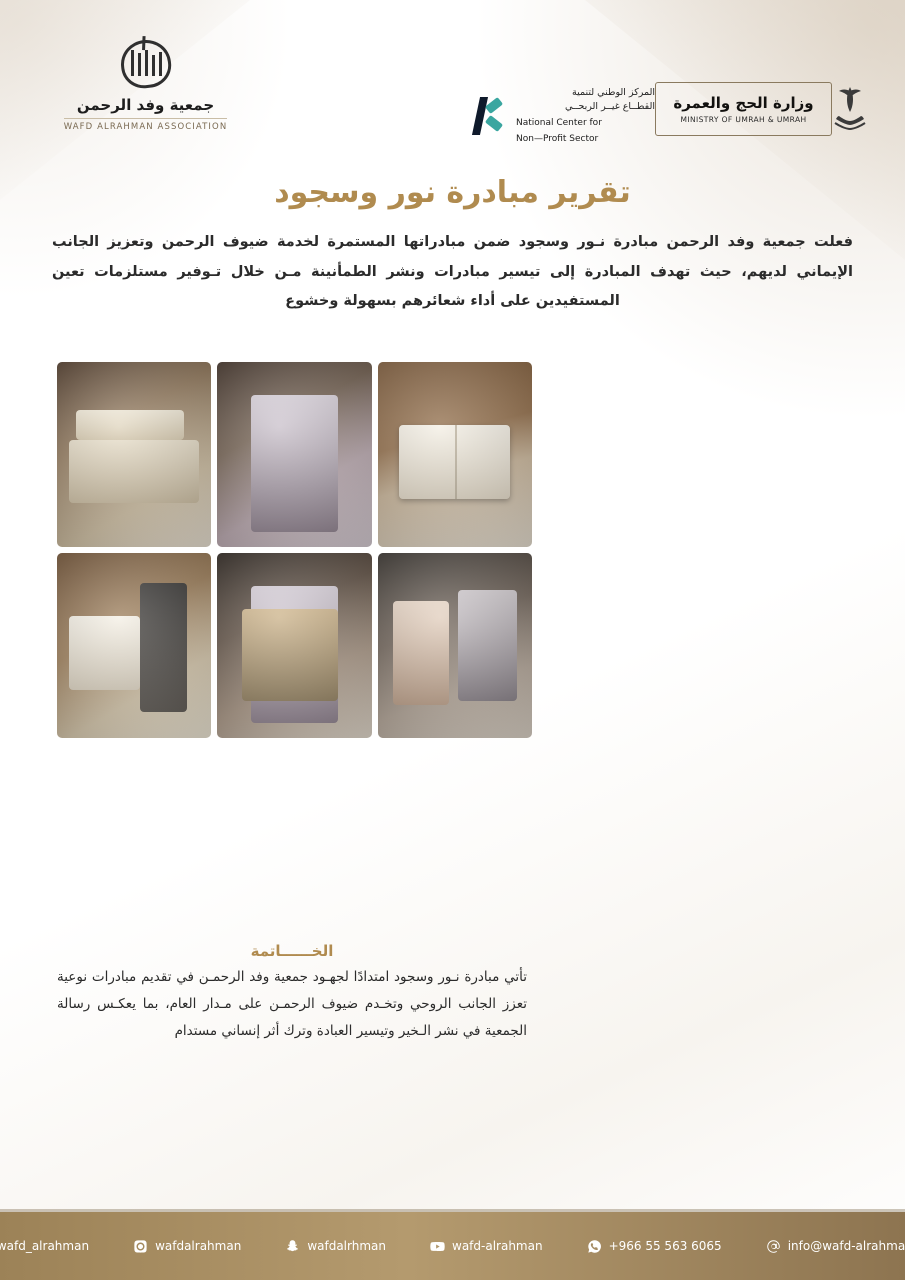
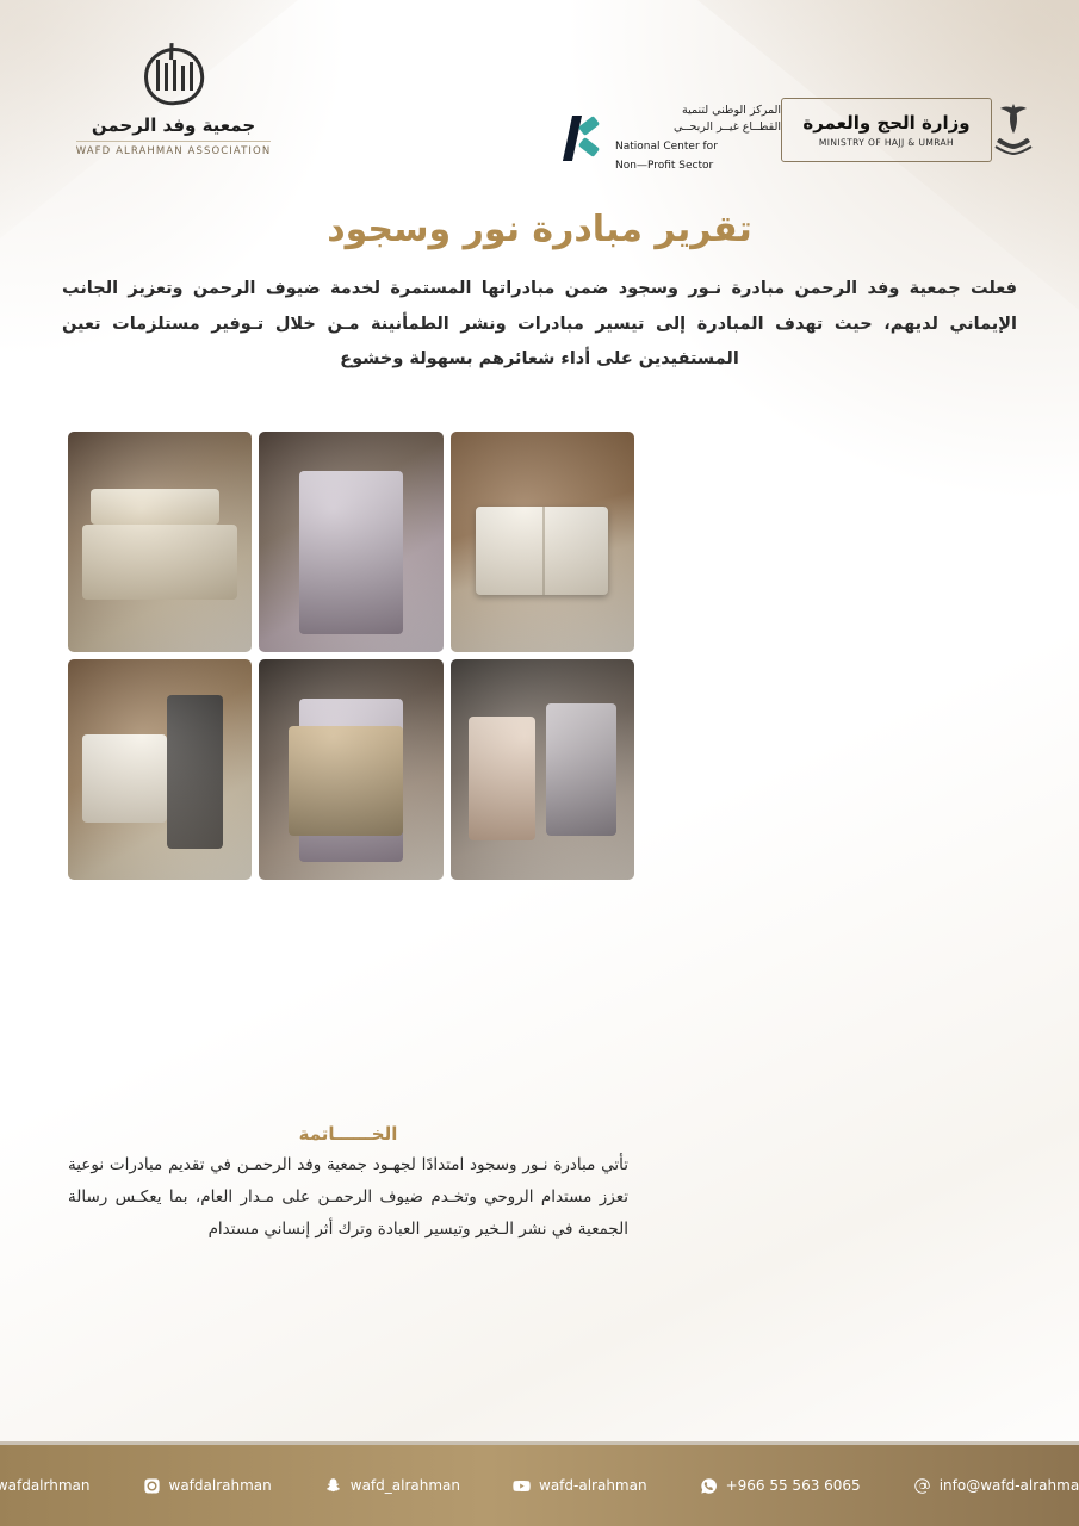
  جمعية وفد الرحمن
  WAFD ALRAHMAN ASSOCIATION
  المركز الوطني لتنمية
  القطــاع غيــر الربحــي
  National Center for
  Non—Profit Sector
  وزارة الحج والعمرة
- MINISTRY OF UMRAH & UMRAH
+ MINISTRY OF HAJJ & UMRAH
  تقرير مبادرة نور وسجود
  فعلت جمعية وفد الرحمن مبادرة نـور وسجود ضمن مبادراتها المستمرة لخدمة ضيوف الرحمن وتعزيز الجانب الإيماني لديهم، حيث تهدف المبادرة إلى تيسير مبادرات ونشر الطمأنينة مـن خلال تـوفير مستلزمات تعين المستفيدين على أداء شعائرهم بسهولة وخشوع
  الخــــــاتمة
- تأتي مبادرة نـور وسجود امتدادًا لجهـود جمعية وفد الرحمـن في تقديم مبادرات نوعية تعزز الجانب الروحي وتخـدم ضيوف الرحمـن على مـدار العام، بما يعكـس رسالة الجمعية في نشر الـخير وتيسير العبادة وترك أثر إنساني مستدام
+ تأتي مبادرة نـور وسجود امتدادًا لجهـود جمعية وفد الرحمـن في تقديم مبادرات نوعية تعزز مستدام الروحي وتخـدم ضيوف الرحمـن على مـدار العام، بما يعكـس رسالة الجمعية في نشر الـخير وتيسير العبادة وترك أثر إنساني مستدام
- wafd_alrahman
+ wafdalrhman
  wafdalrahman
- wafdalrhman
+ wafd_alrahman
  wafd-alrahman
  +966 55 563 6065
  info@wafd-alrahma
